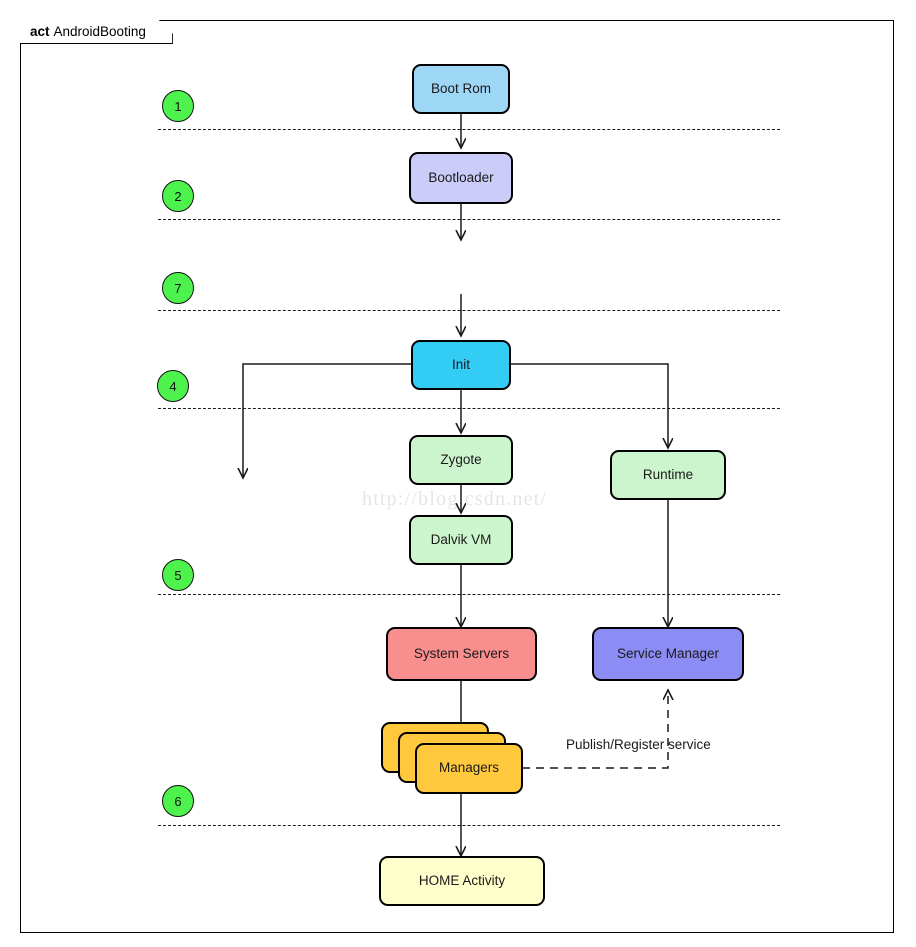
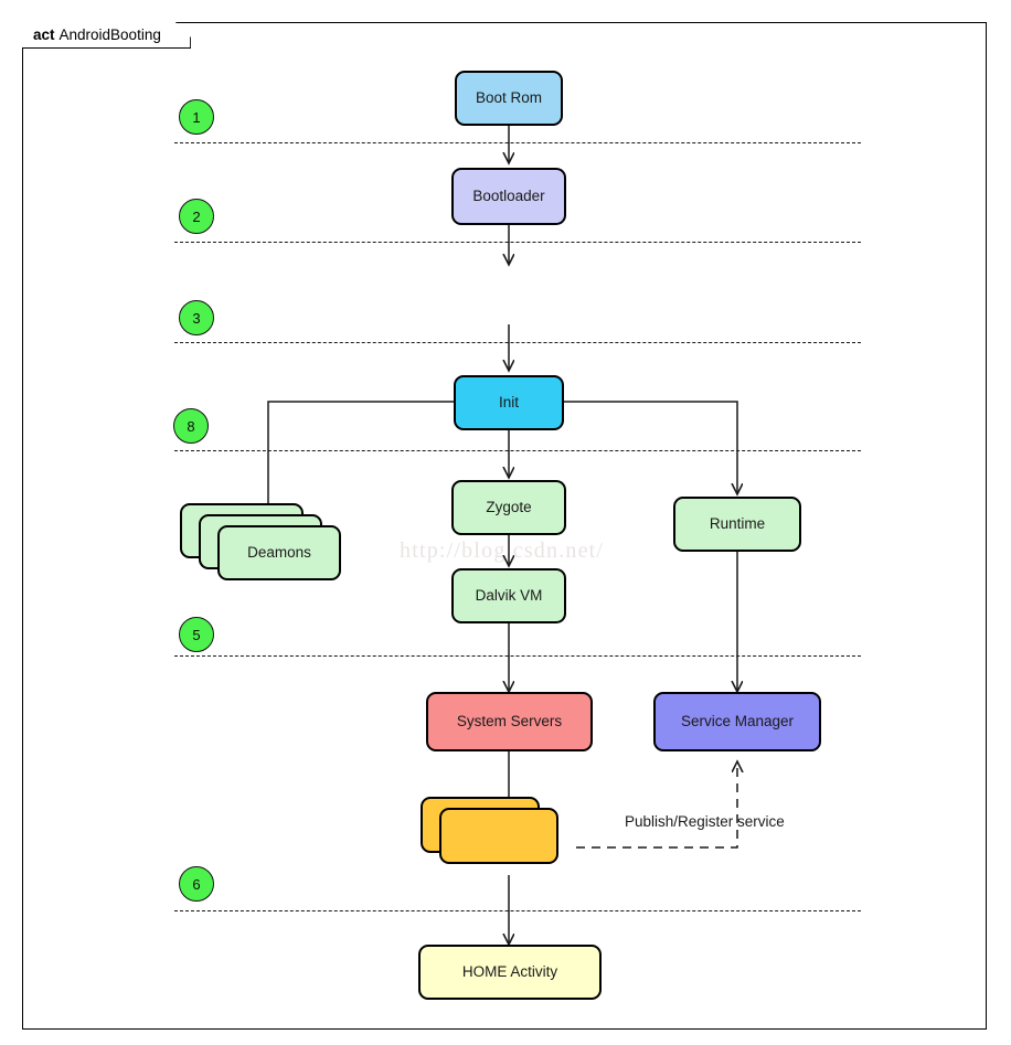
  act
  AndroidBooting
  http://blogcsdn.net/
  1
  2
- 7
+ 3
- 4
+ 8
  5
  6
  Publish/Register service
  Boot Rom
  Bootloader
  Init
+ Deamons
  Zygote
  Runtime
  Dalvik VM
  System Servers
  Service Manager
- Managers
  HOME Activity
